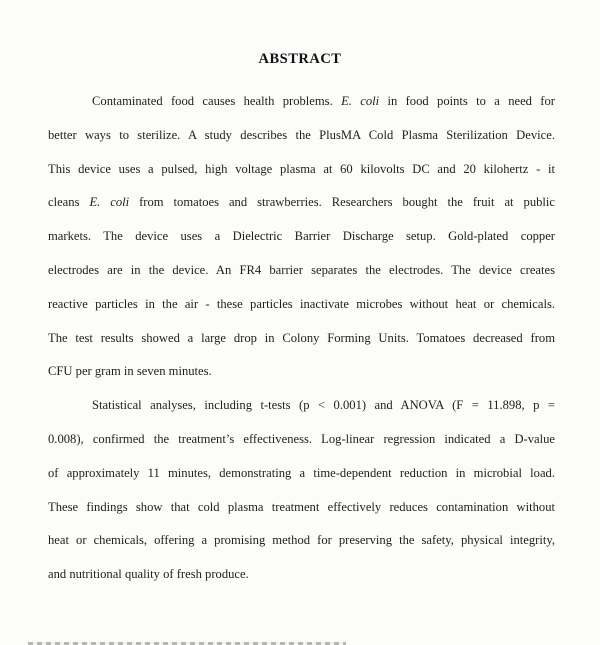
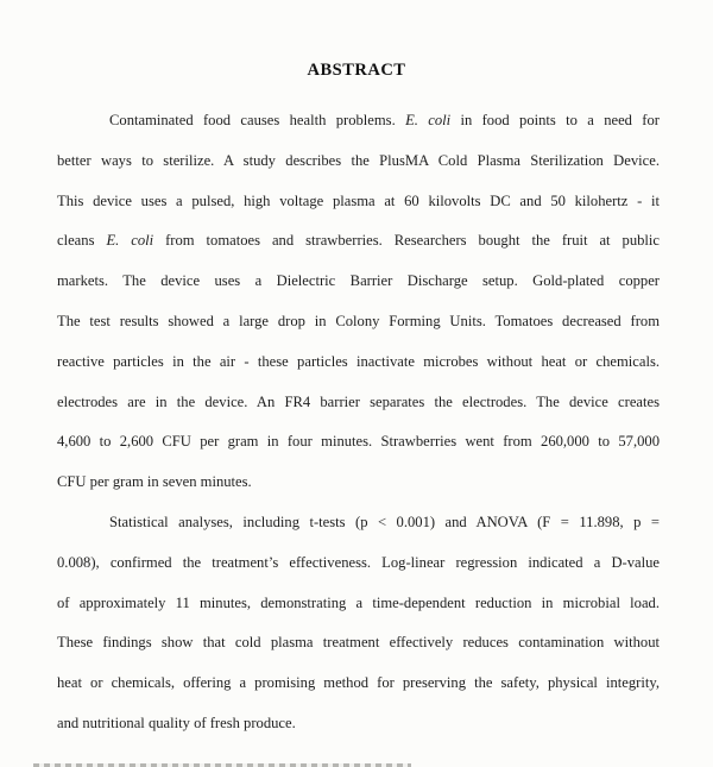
  ABSTRACT
  Contaminated food causes health problems. E. coli in food points to a need for
  better ways to sterilize. A study describes the PlusMA Cold Plasma Sterilization Device.
- This device uses a pulsed, high voltage plasma at 60 kilovolts DC and 20 kilohertz - it
+ This device uses a pulsed, high voltage plasma at 60 kilovolts DC and 50 kilohertz - it
  cleans E. coli from tomatoes and strawberries. Researchers bought the fruit at public
  markets. The device uses a Dielectric Barrier Discharge setup. Gold-plated copper
- electrodes are in the device. An FR4 barrier separates the electrodes. The device creates
+ The test results showed a large drop in Colony Forming Units. Tomatoes decreased from
  reactive particles in the air - these particles inactivate microbes without heat or chemicals.
- The test results showed a large drop in Colony Forming Units. Tomatoes decreased from
+ electrodes are in the device. An FR4 barrier separates the electrodes. The device creates
+ 4,600 to 2,600 CFU per gram in four minutes. Strawberries went from 260,000 to 57,000
  CFU per gram in seven minutes.
  Statistical analyses, including t-tests (p < 0.001) and ANOVA (F = 11.898, p =
  0.008), confirmed the treatment’s effectiveness. Log-linear regression indicated a D-value
  of approximately 11 minutes, demonstrating a time-dependent reduction in microbial load.
  These findings show that cold plasma treatment effectively reduces contamination without
  heat or chemicals, offering a promising method for preserving the safety, physical integrity,
  and nutritional quality of fresh produce.
